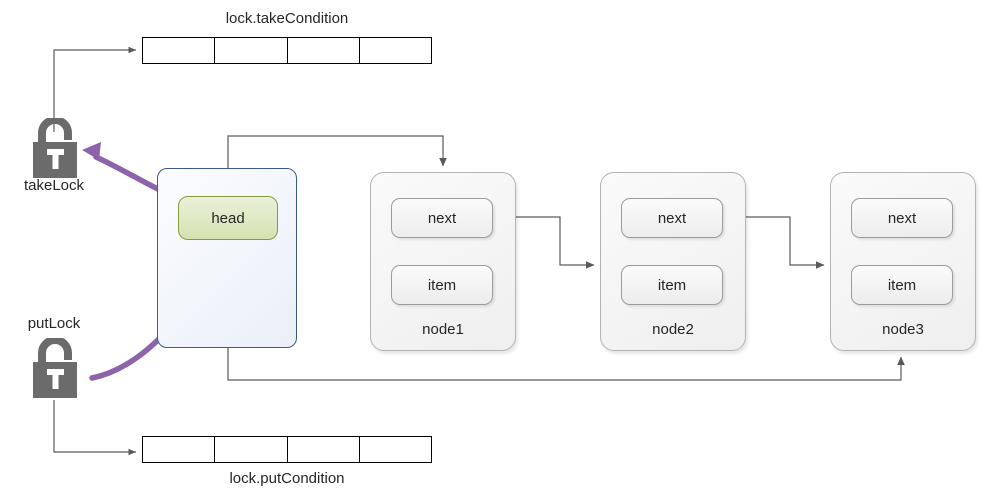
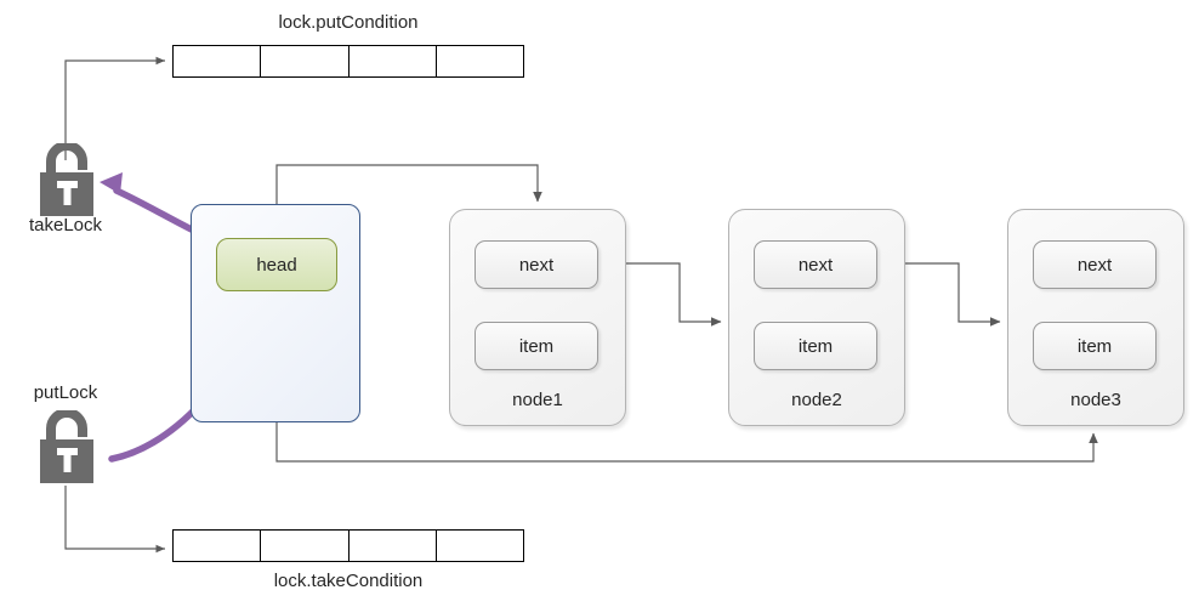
- lock.takeCondition
+ lock.putCondition
  takeLock
  putLock
- lock.putCondition
+ lock.takeCondition
  head
  node1
  next
  item
  node2
  next
  item
  node3
  next
  item
